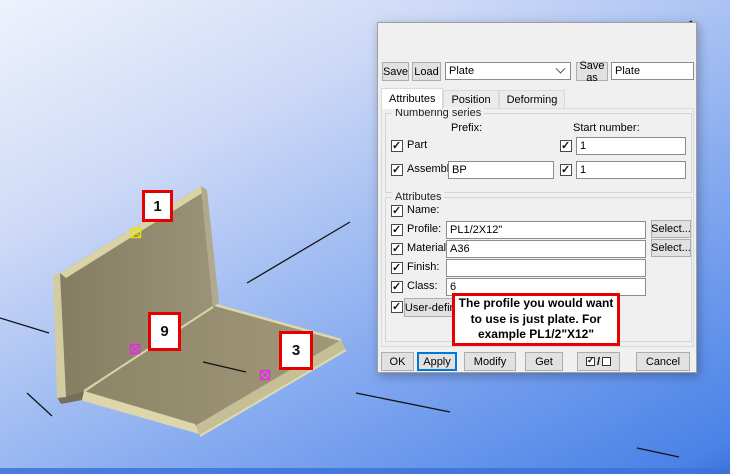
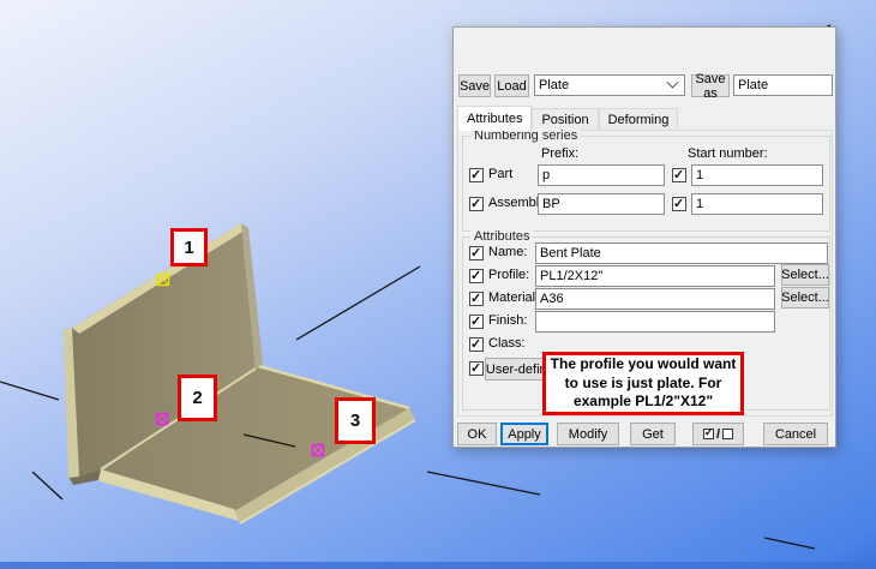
  1
- 9
+ 2
  3
  Save
  Load
  Plate
  Save as
  Plate
  Attributes
  Position
  Deforming
  Numbering series
  Prefix:
  Start number:
  Part
+ p
  1
  Assemb
  BP
  1
  Attributes
  Name:
+ Bent Plate
  Profile:
  PL1/2X12"
  Select...
  Material
  A36
  Select...
  Finish:
  Class:
- 6
  The profile you would want to use is just plate. For example PL1/2"X12"
  OK
  Apply
  Modify
  Get
  /
  Cancel
